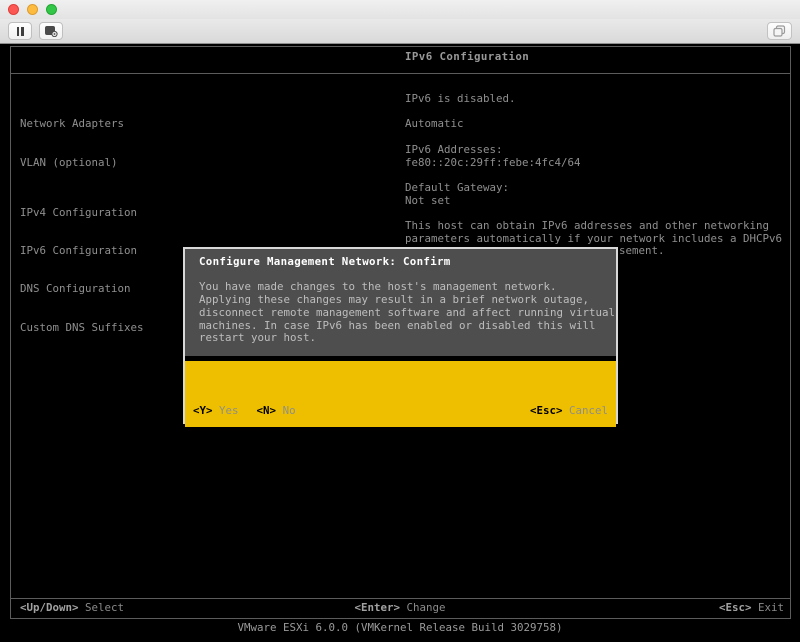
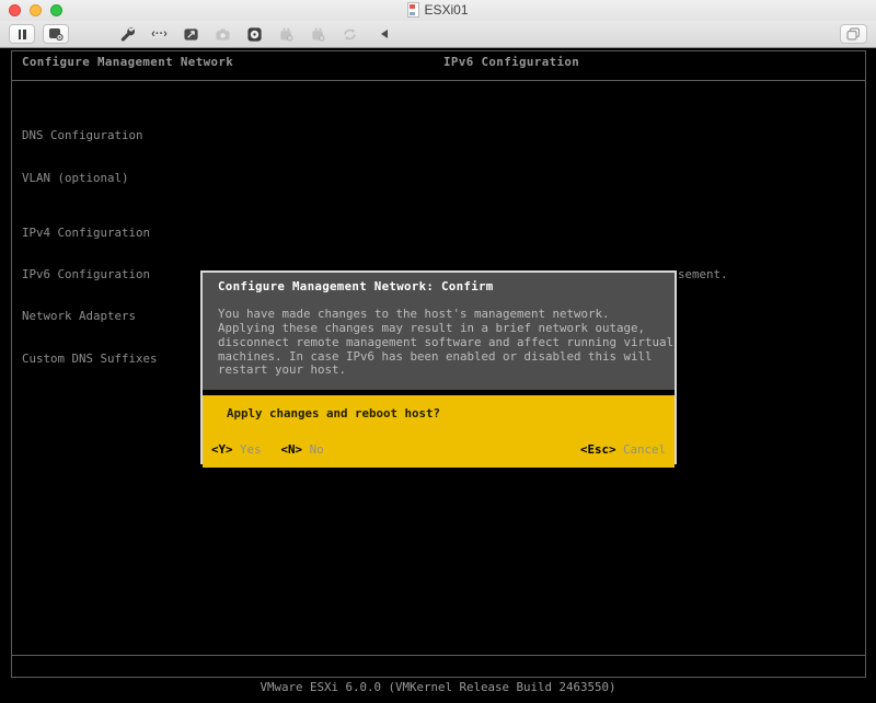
+ ESXi01
+ ‹··›
+ Configure Management Network
  IPv6 Configuration
- Network Adapters
+ DNS Configuration
  VLAN (optional)
  IPv4 Configuration
  IPv6 Configuration
- DNS Configuration
+ Network Adapters
  Custom DNS Suffixes
- IPv6 is disabled.
- Automatic
- IPv6 Addresses:
- fe80::20c:29ff:febe:4fc4/64
- Default Gateway:
- Not set
- This host can obtain IPv6 addresses and other networking
- parameters automatically if your network includes a DHCPv6
  sement.
  Configure Management Network: Confirm
  You have made changes to the host's management network.
  Applying these changes may result in a brief network outage,
  disconnect remote management software and affect running virtual
  machines. In case IPv6 has been enabled or disabled this will
  restart your host.
+ Apply changes and reboot host?
  <Y> Yes
  <N> No
  <Esc> Cancel
- <Up/Down> Select
- <Enter> Change
- <Esc> Exit
- VMware ESXi 6.0.0 (VMKernel Release Build 3029758)
+ VMware ESXi 6.0.0 (VMKernel Release Build 2463550)
